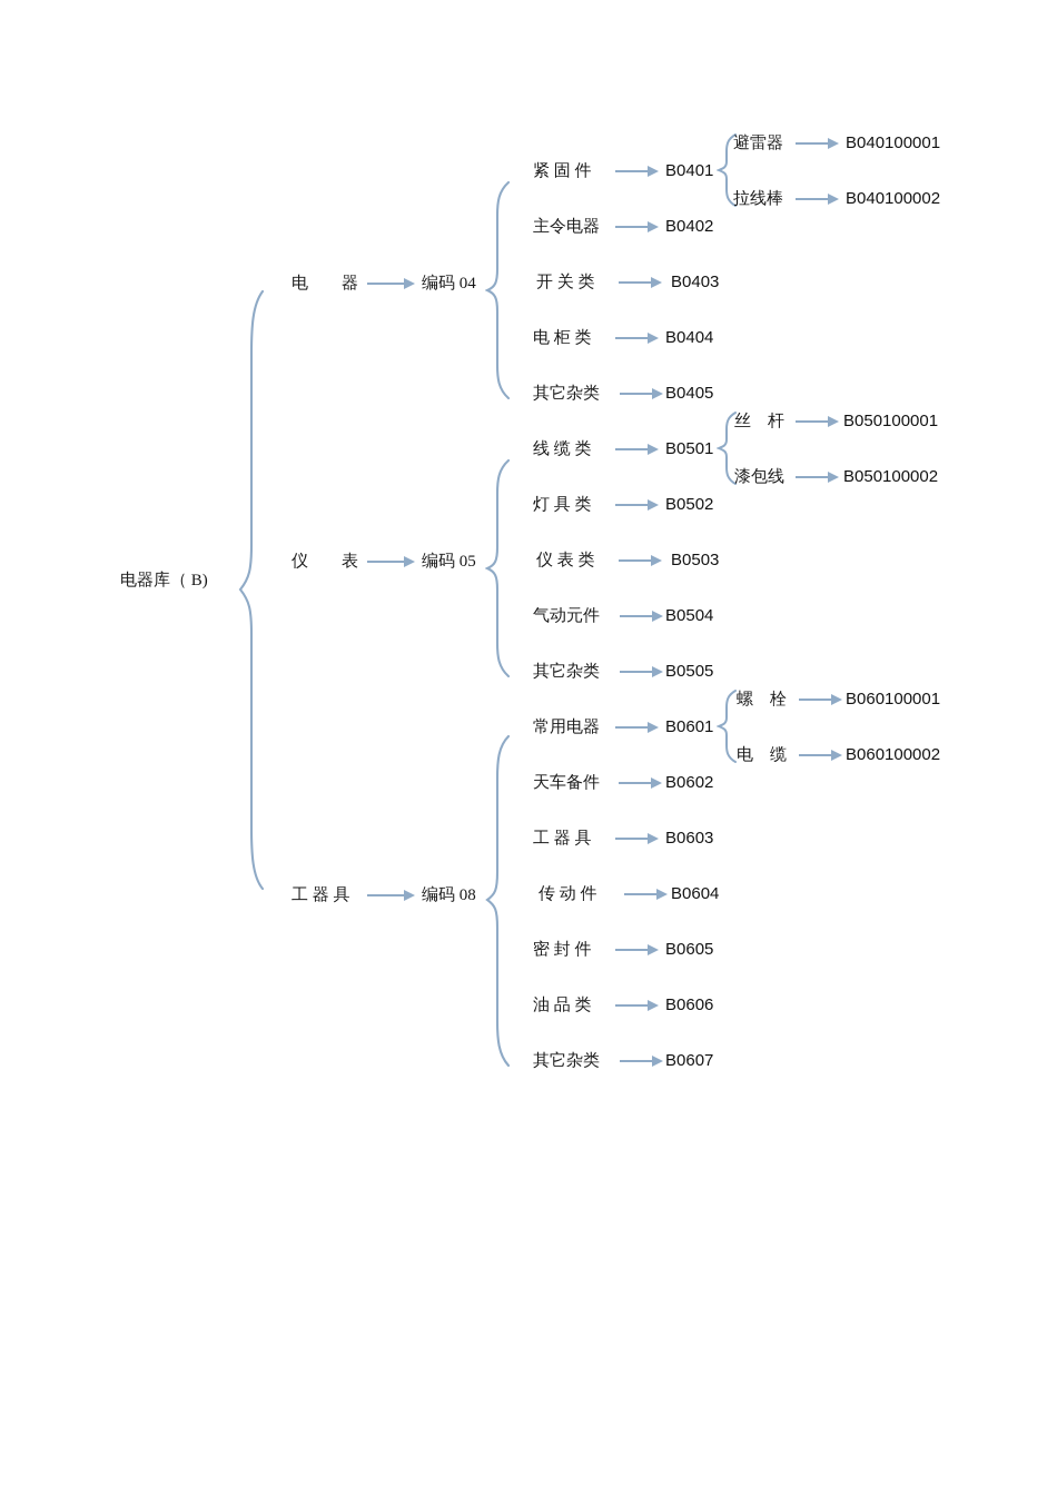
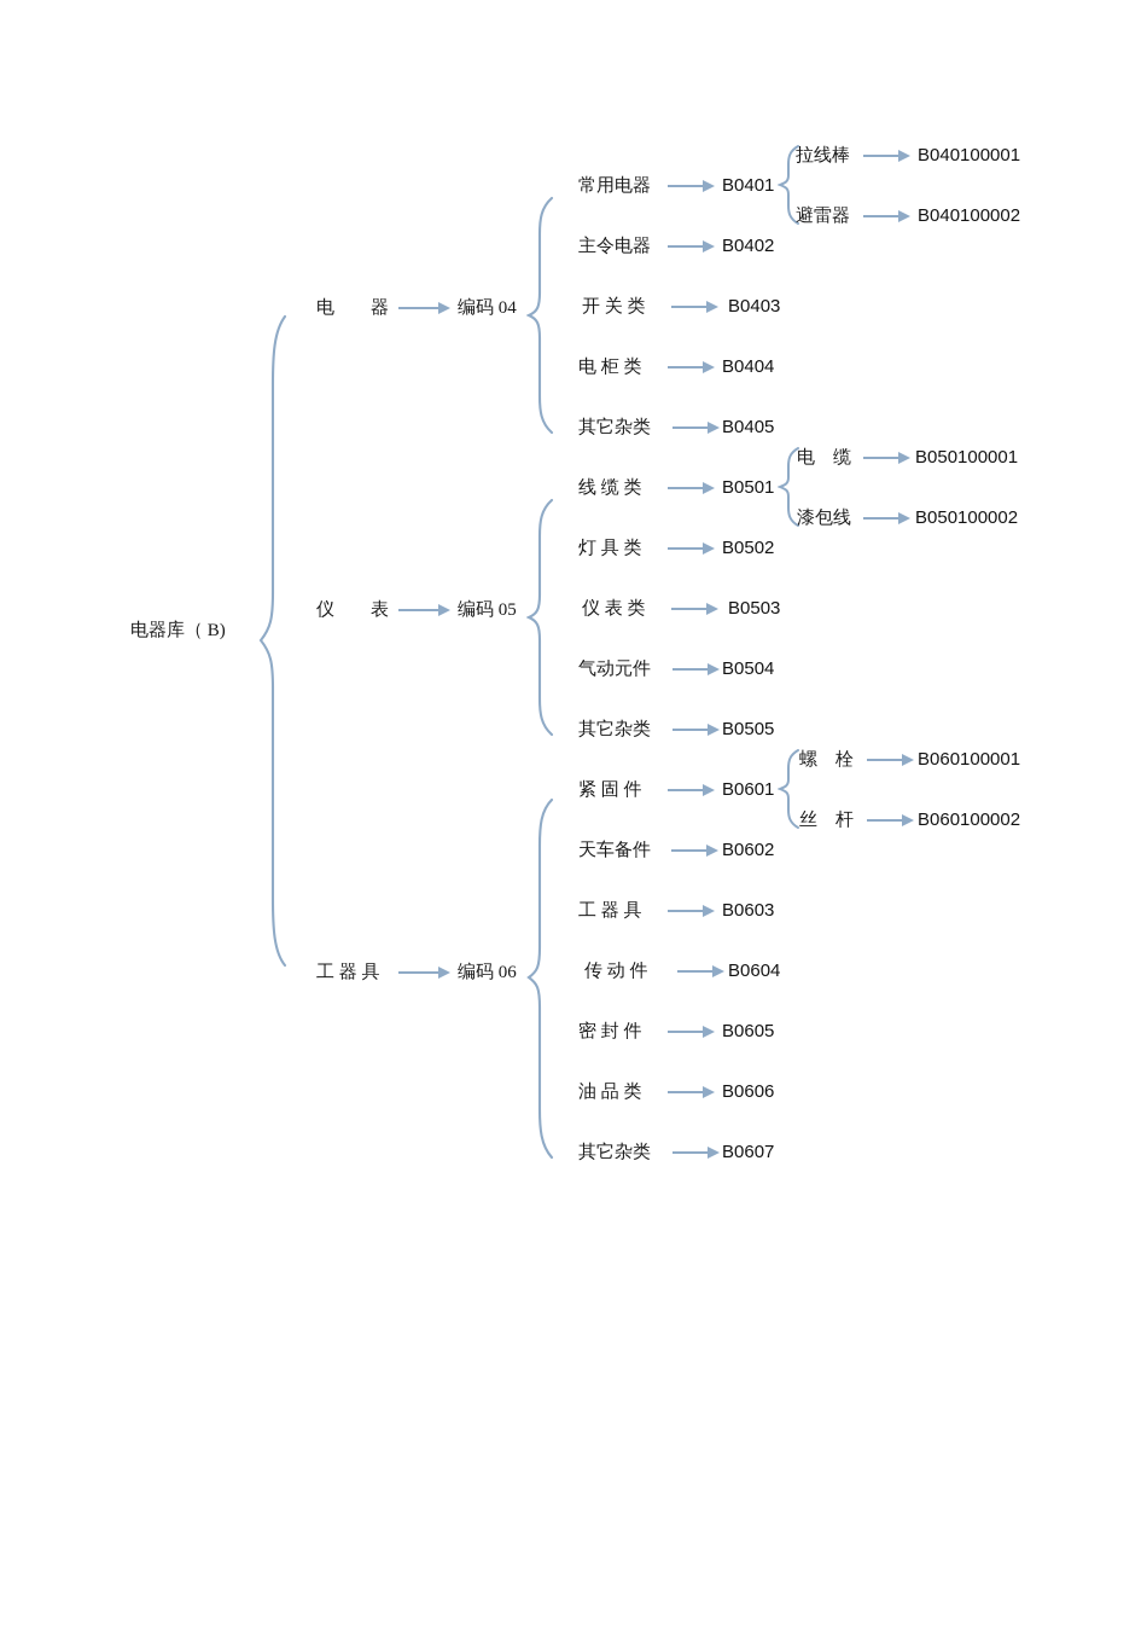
  电器库（ B)
  电 器
  编码 04
- 紧 固 件
+ 常用电器
  B0401
- 避雷器
+ 拉线棒
  B040100001
- 拉线棒
+ 避雷器
  B040100002
  主令电器
  B0402
  开 关 类
  B0403
  电 柜 类
  B0404
  其它杂类
  B0405
  仪 表
  编码 05
  线 缆 类
  B0501
- 丝 杆
+ 电 缆
  B050100001
  漆包线
  B050100002
  灯 具 类
  B0502
  仪 表 类
  B0503
  气动元件
  B0504
  其它杂类
  B0505
  工 器 具
- 编码 08
+ 编码 06
- 常用电器
+ 紧 固 件
  B0601
  螺 栓
  B060100001
- 电 缆
+ 丝 杆
  B060100002
  天车备件
  B0602
  工 器 具
  B0603
  传 动 件
  B0604
  密 封 件
  B0605
  油 品 类
  B0606
  其它杂类
  B0607
